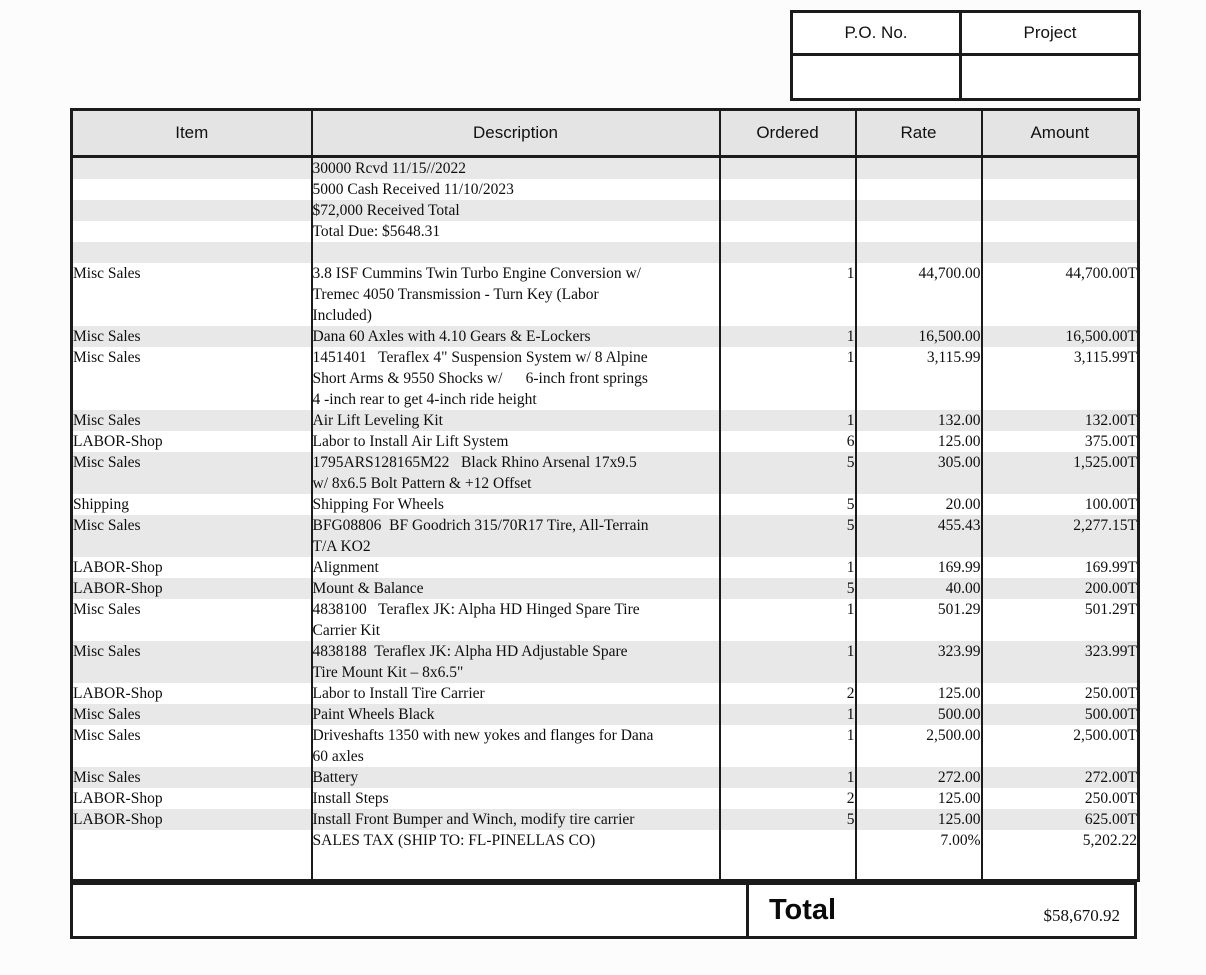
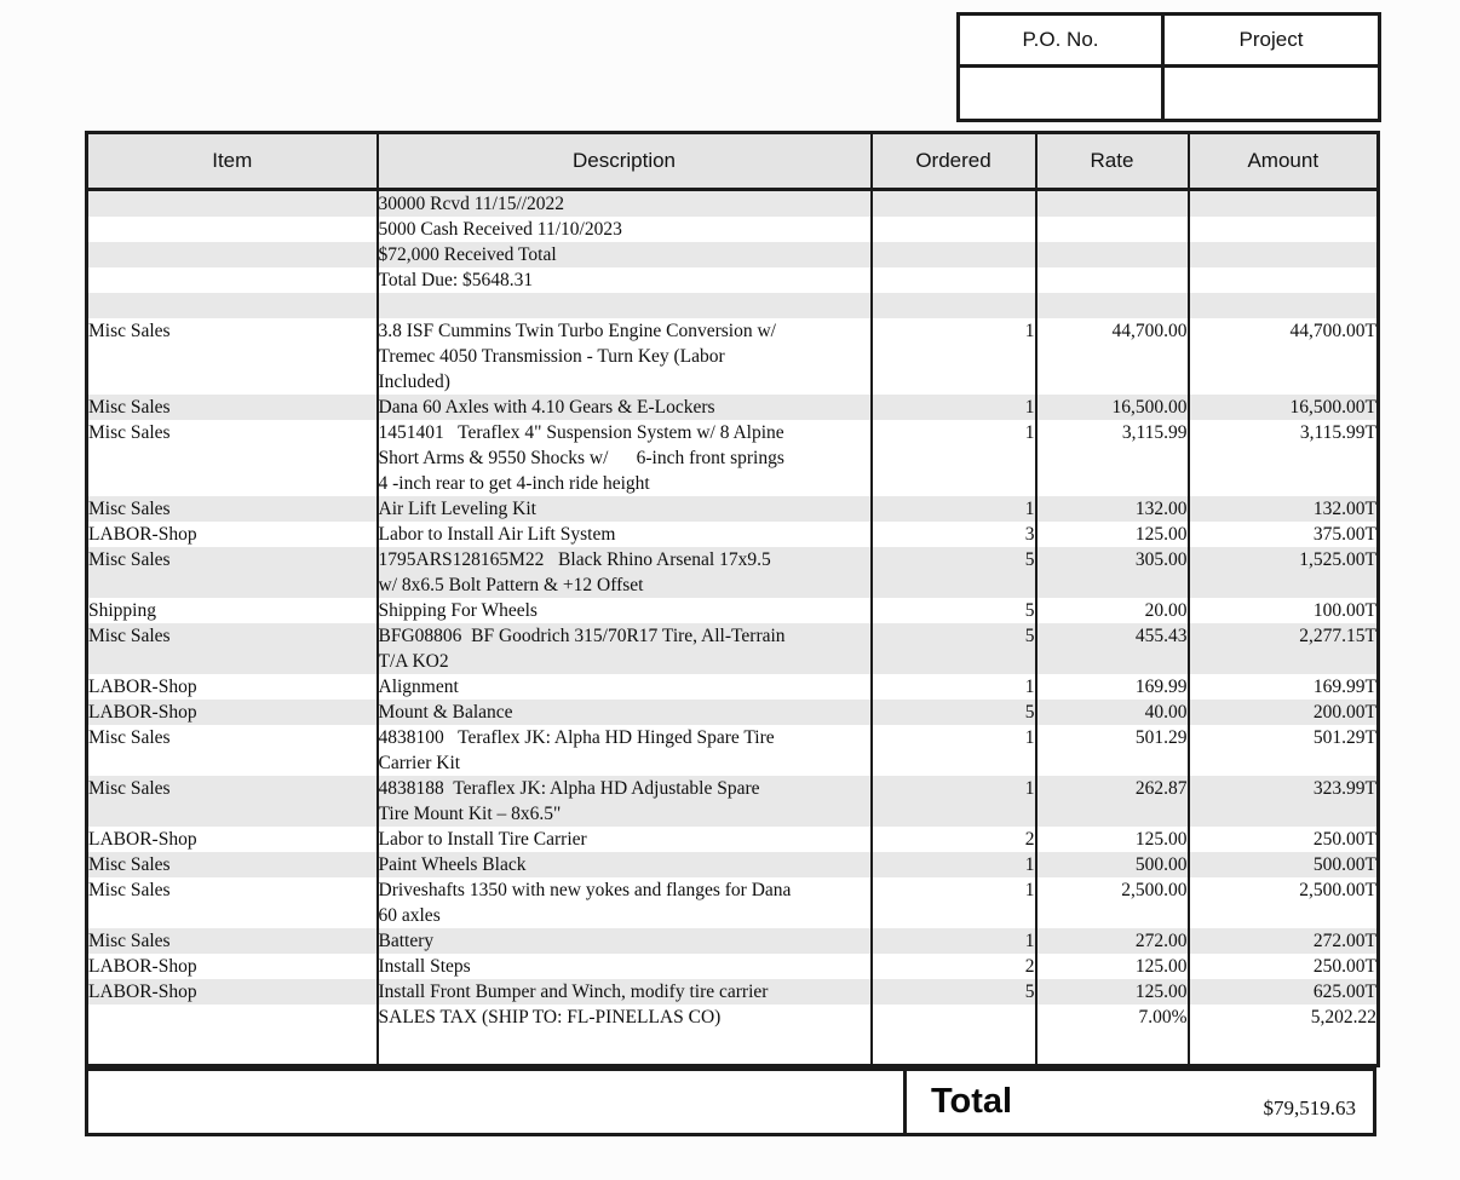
  P.O. No.	Project
  Item	Description	Ordered	Rate	Amount
  	30000 Rcvd 11/15//2022
  	5000 Cash Received 11/10/2023
  	$72,000 Received Total
  	Total Due: $5648.31
  Misc Sales	3.8 ISF Cummins Twin Turbo Engine Conversion w/ Tremec 4050 Transmission - Turn Key (Labor Included)	1	44,700.00	44,700.00T
  Misc Sales	Dana 60 Axles with 4.10 Gears & E-Lockers	1	16,500.00	16,500.00T
  Misc Sales	1451401 Teraflex 4" Suspension System w/ 8 Alpine Short Arms & 9550 Shocks w/ 6-inch front springs 4 -inch rear to get 4-inch ride height	1	3,115.99	3,115.99T
  Misc Sales	Air Lift Leveling Kit	1	132.00	132.00T
- LABOR-Shop	Labor to Install Air Lift System	6	125.00	375.00T
+ LABOR-Shop	Labor to Install Air Lift System	3	125.00	375.00T
  Misc Sales	1795ARS128165M22 Black Rhino Arsenal 17x9.5 w/ 8x6.5 Bolt Pattern & +12 Offset	5	305.00	1,525.00T
  Shipping	Shipping For Wheels	5	20.00	100.00T
  Misc Sales	BFG08806 BF Goodrich 315/70R17 Tire, All-Terrain T/A KO2	5	455.43	2,277.15T
  LABOR-Shop	Alignment	1	169.99	169.99T
  LABOR-Shop	Mount & Balance	5	40.00	200.00T
  Misc Sales	4838100 Teraflex JK: Alpha HD Hinged Spare Tire Carrier Kit	1	501.29	501.29T
- Misc Sales	4838188 Teraflex JK: Alpha HD Adjustable Spare Tire Mount Kit – 8x6.5"	1	323.99	323.99T
+ Misc Sales	4838188 Teraflex JK: Alpha HD Adjustable Spare Tire Mount Kit – 8x6.5"	1	262.87	323.99T
  LABOR-Shop	Labor to Install Tire Carrier	2	125.00	250.00T
  Misc Sales	Paint Wheels Black	1	500.00	500.00T
  Misc Sales	Driveshafts 1350 with new yokes and flanges for Dana 60 axles	1	2,500.00	2,500.00T
  Misc Sales	Battery	1	272.00	272.00T
  LABOR-Shop	Install Steps	2	125.00	250.00T
  LABOR-Shop	Install Front Bumper and Winch, modify tire carrier	5	125.00	625.00T
  	SALES TAX (SHIP TO: FL-PINELLAS CO)		7.00%	5,202.22
  Total
- $58,670.92
+ $79,519.63
